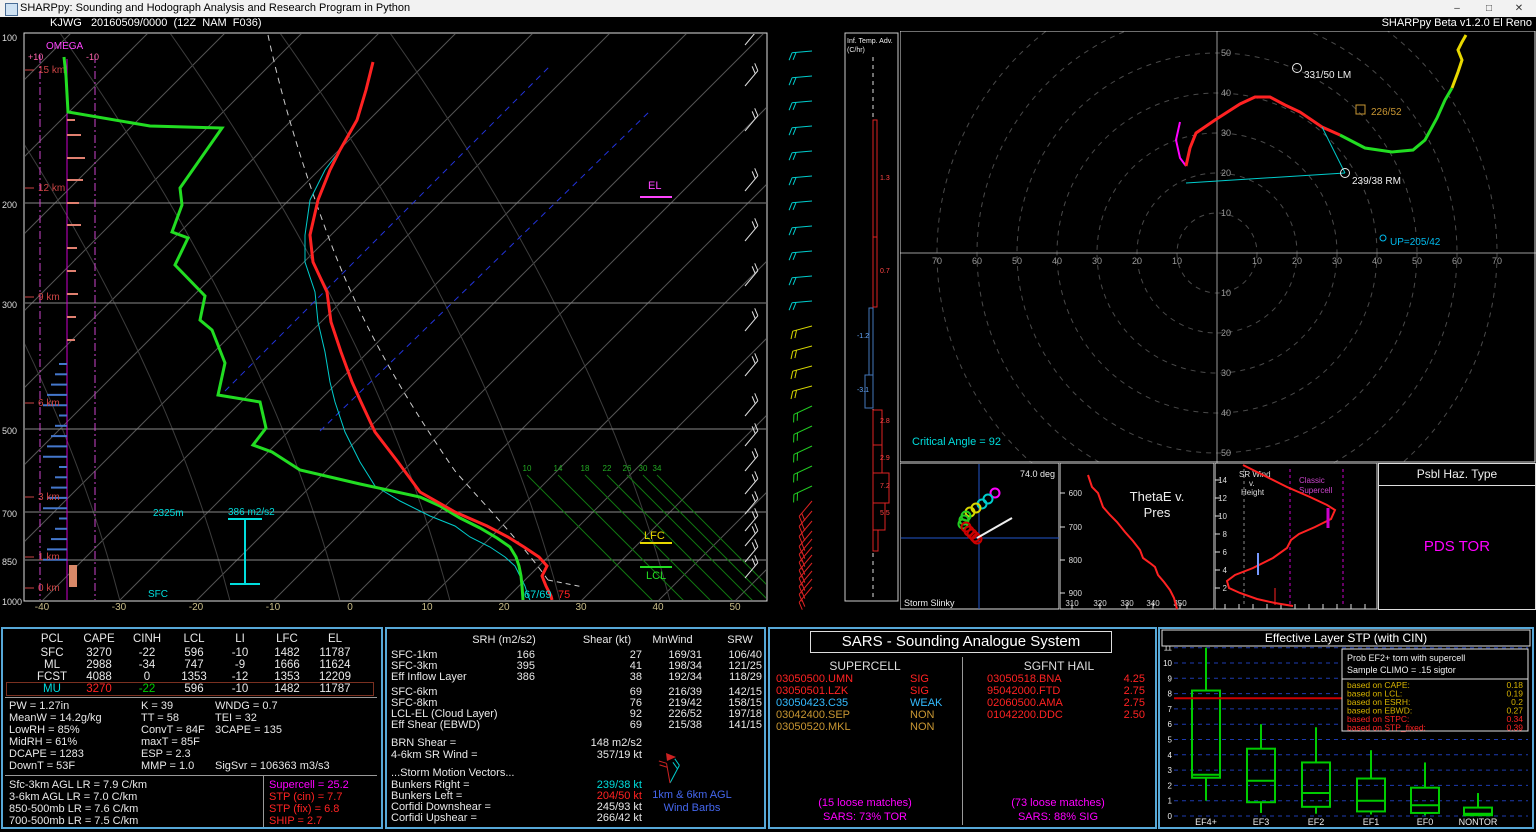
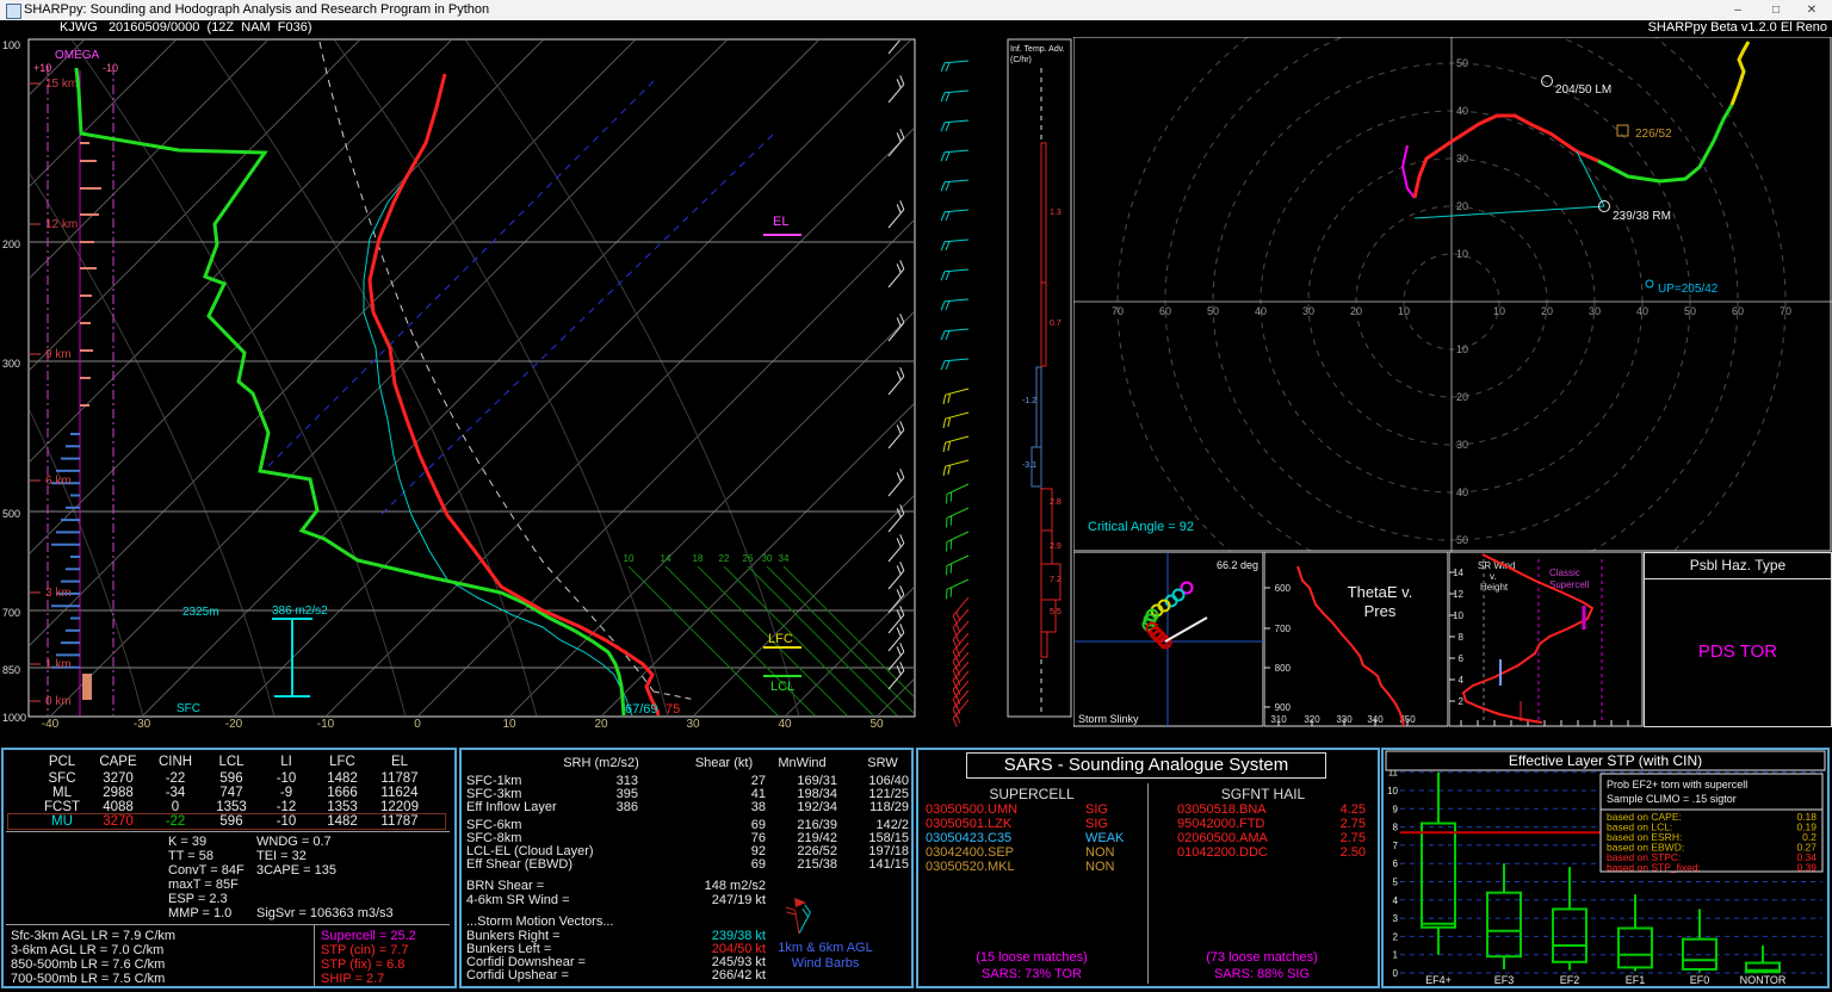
  SHARPpy: Sounding and Hodograph Analysis and Research Program in Python
  –
  □
  ✕
  KJWG 20160509/0000 (12Z NAM F036)
  SHARPpy Beta v1.2.0 El Reno
  10
  14
  18
  22
  26
  30
  34
  100
  200
  300
  500
  700
  850
  1000
  15 km
  12 km
  9 km
  6 km
  3 km
  1 km
  0 km
  -40
  -30
  -20
  -10
  0
  10
  20
  30
  40
  50
  EL
  LFC
  LCL
  OMEGA
  +10
  -10
  2325m
  386 m2/s2
  SFC
  67/69
  75
  10
  10
  10
  10
  20
  20
  20
  20
  30
  30
  30
  30
  40
  40
  40
  40
  50
  50
  50
  50
  60
  60
  70
  70
- 331/50 LM
+ 204/50 LM
  226/52
  239/38 RM
  UP=205/42
  Critical Angle = 92
- 74.0 deg
+ 66.2 deg
  Storm Slinky
  ThetaE v.
  Pres
  600
  700
  800
  900
  v.
  Height
  Classic
  Supercell
  14
  12
  10
  8
  6
  4
  2
  Psbl Haz. Type
  PDS TOR
  PCL
  CAPE
  CINH
  LCL
  LI
  LFC
  EL
  SFC
  3270
  -22
  596
  -10
  1482
  11787
  ML
  2988
  -34
  747
  -9
  1666
  11624
  FCST
  4088
  0
  1353
  -12
  1353
  12209
  MU
  3270
  -22
  596
  -10
  1482
  11787
- PW = 1.27in
- MeanW = 14.2g/kg
- LowRH = 85%
- MidRH = 61%
- DCAPE = 1283
- DownT = 53F
  K = 39
  TT = 58
  ConvT = 84F
  maxT = 85F
  ESP = 2.3
  MMP = 1.0
  WNDG = 0.7
  TEI = 32
  3CAPE = 135
  SigSvr = 106363 m3/s3
  Sfc-3km AGL LR = 7.9 C/km
  3-6km AGL LR = 7.0 C/km
  850-500mb LR = 7.6 C/km
  700-500mb LR = 7.5 C/km
  Supercell = 25.2
  STP (cin) = 7.7
  STP (fix) = 6.8
  SHIP = 2.7
  SRH (m2/s2)
  Shear (kt)
  MnWind
  SRW
  SFC-1km
- 166
+ 313
  27
  169/31
  106/40
  SFC-3km
  395
  41
  198/34
  121/25
  Eff Inflow Layer
  386
  38
  192/34
  118/29
  SFC-6km
  69
  216/39
- 142/15
+ 142/2
  SFC-8km
  76
  219/42
  158/15
  LCL-EL (Cloud Layer)
  92
  226/52
  197/18
  Eff Shear (EBWD)
  69
  215/38
  141/15
  BRN Shear =
  148 m2/s2
  4-6km SR Wind =
- 357/19 kt
+ 247/19 kt
  ...Storm Motion Vectors...
  Bunkers Right =
  239/38 kt
  Bunkers Left =
  204/50 kt
  Corfidi Downshear =
  245/93 kt
  Corfidi Upshear =
  266/42 kt
  1km & 6km AGL
  Wind Barbs
  SARS - Sounding Analogue System
  SUPERCELL
  SGFNT HAIL
  03050500.UMN
  SIG
  03050501.LZK
  SIG
  03050423.C35
  WEAK
  03042400.SEP
  NON
  03050520.MKL
  NON
  03050518.BNA
  4.25
  95042000.FTD
  2.75
  02060500.AMA
  2.75
  01042200.DDC
  2.50
  (15 loose matches)
  SARS: 73% TOR
  (73 loose matches)
  SARS: 88% SIG
  11
  10
  9
  8
  7
  6
  5
  4
  3
  2
  1
  0
  Effective Layer STP (with CIN)
  EF4+
  EF3
  EF2
  EF1
  EF0
  NONTOR
  Prob EF2+ torn with supercell
  Sample CLIMO = .15 sigtor
  based on CAPE:
  0.18
  based on LCL:
  0.19
  based on ESRH:
  0.2
  based on EBWD:
  0.27
  based on STPC:
  0.34
  based on STP_fixed:
  0.39
